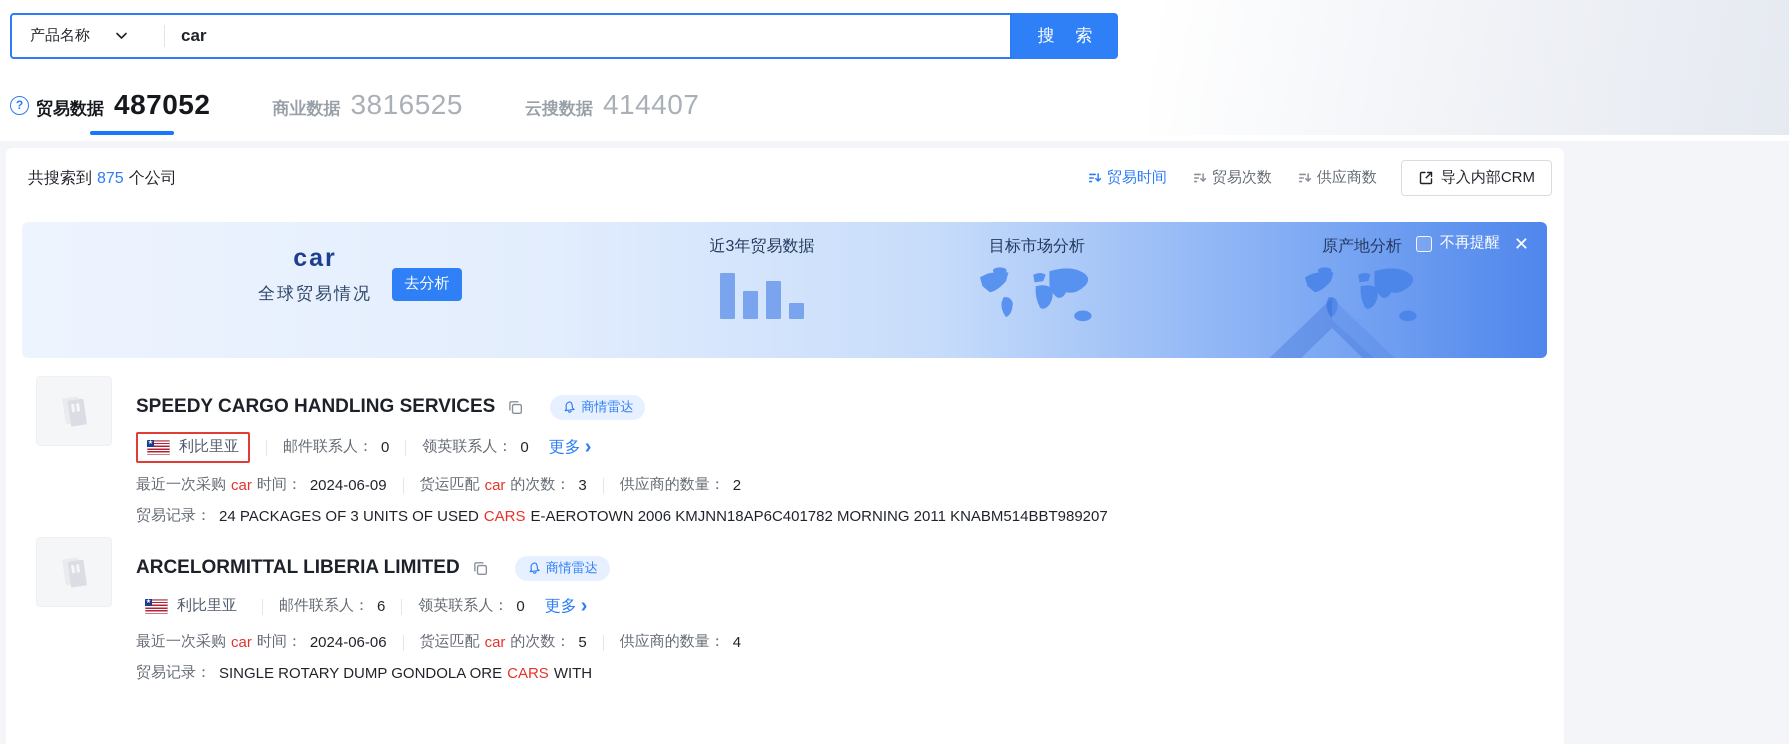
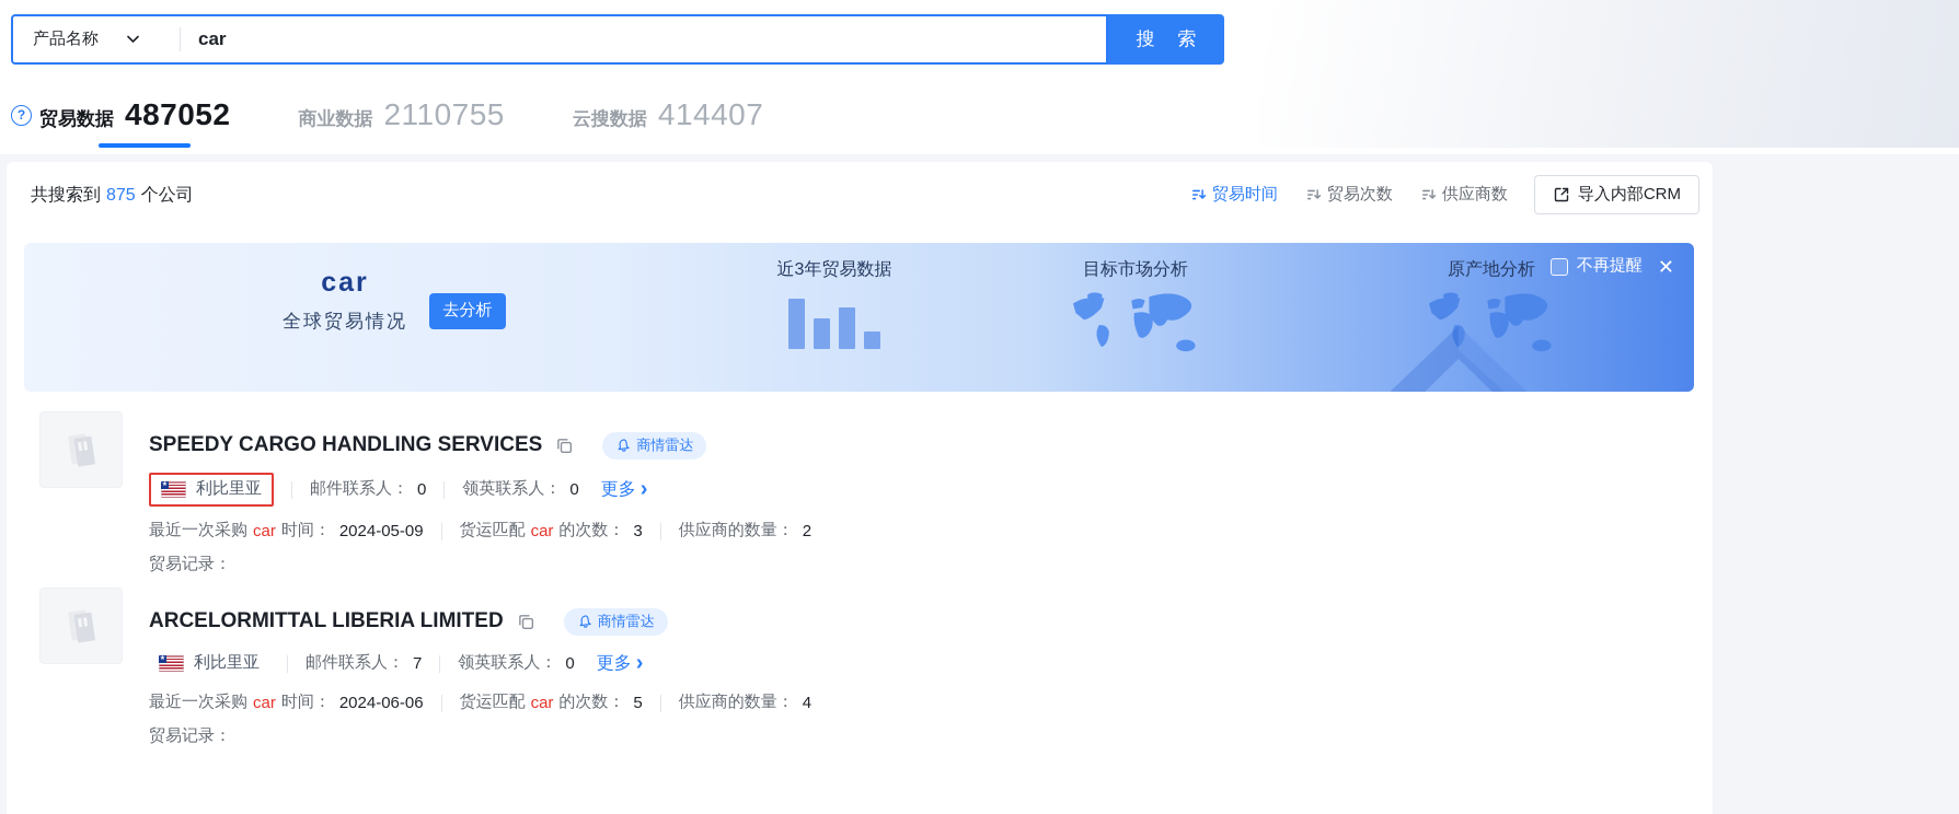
  产品名称
  car
  搜 索
  ?
  贸易数据
  487052
  商业数据
- 3816525
+ 2110755
  云搜数据
  414407
  共搜索到 875 个公司
  贸易时间
  贸易次数
  供应商数
  导入内部CRM
  car
  全球贸易情况
  去分析
  近3年贸易数据
  目标市场分析
  原产地分析
  不再提醒
  ✕
  SPEEDY CARGO HANDLING SERVICES
  商情雷达
  利比里亚
  邮件联系人：
  0
  领英联系人：
  0
  更多
  ›
  最近一次采购
  car
  时间：
- 2024-06-09
+ 2024-05-09
  货运匹配
  car
  的次数：
  3
  供应商的数量：
  2
  贸易记录：
- 24 PACKAGES OF 3 UNITS OF USED CARS E-AEROTOWN 2006 KMJNN18AP6C401782 MORNING 2011 KNABM514BBT989207
  ARCELORMITTAL LIBERIA LIMITED
  商情雷达
  利比里亚
  邮件联系人：
- 6
+ 7
  领英联系人：
  0
  更多
  ›
  最近一次采购
  car
  时间：
  2024-06-06
  货运匹配
  car
  的次数：
  5
  供应商的数量：
  4
  贸易记录：
- SINGLE ROTARY DUMP GONDOLA ORE CARS WITH
